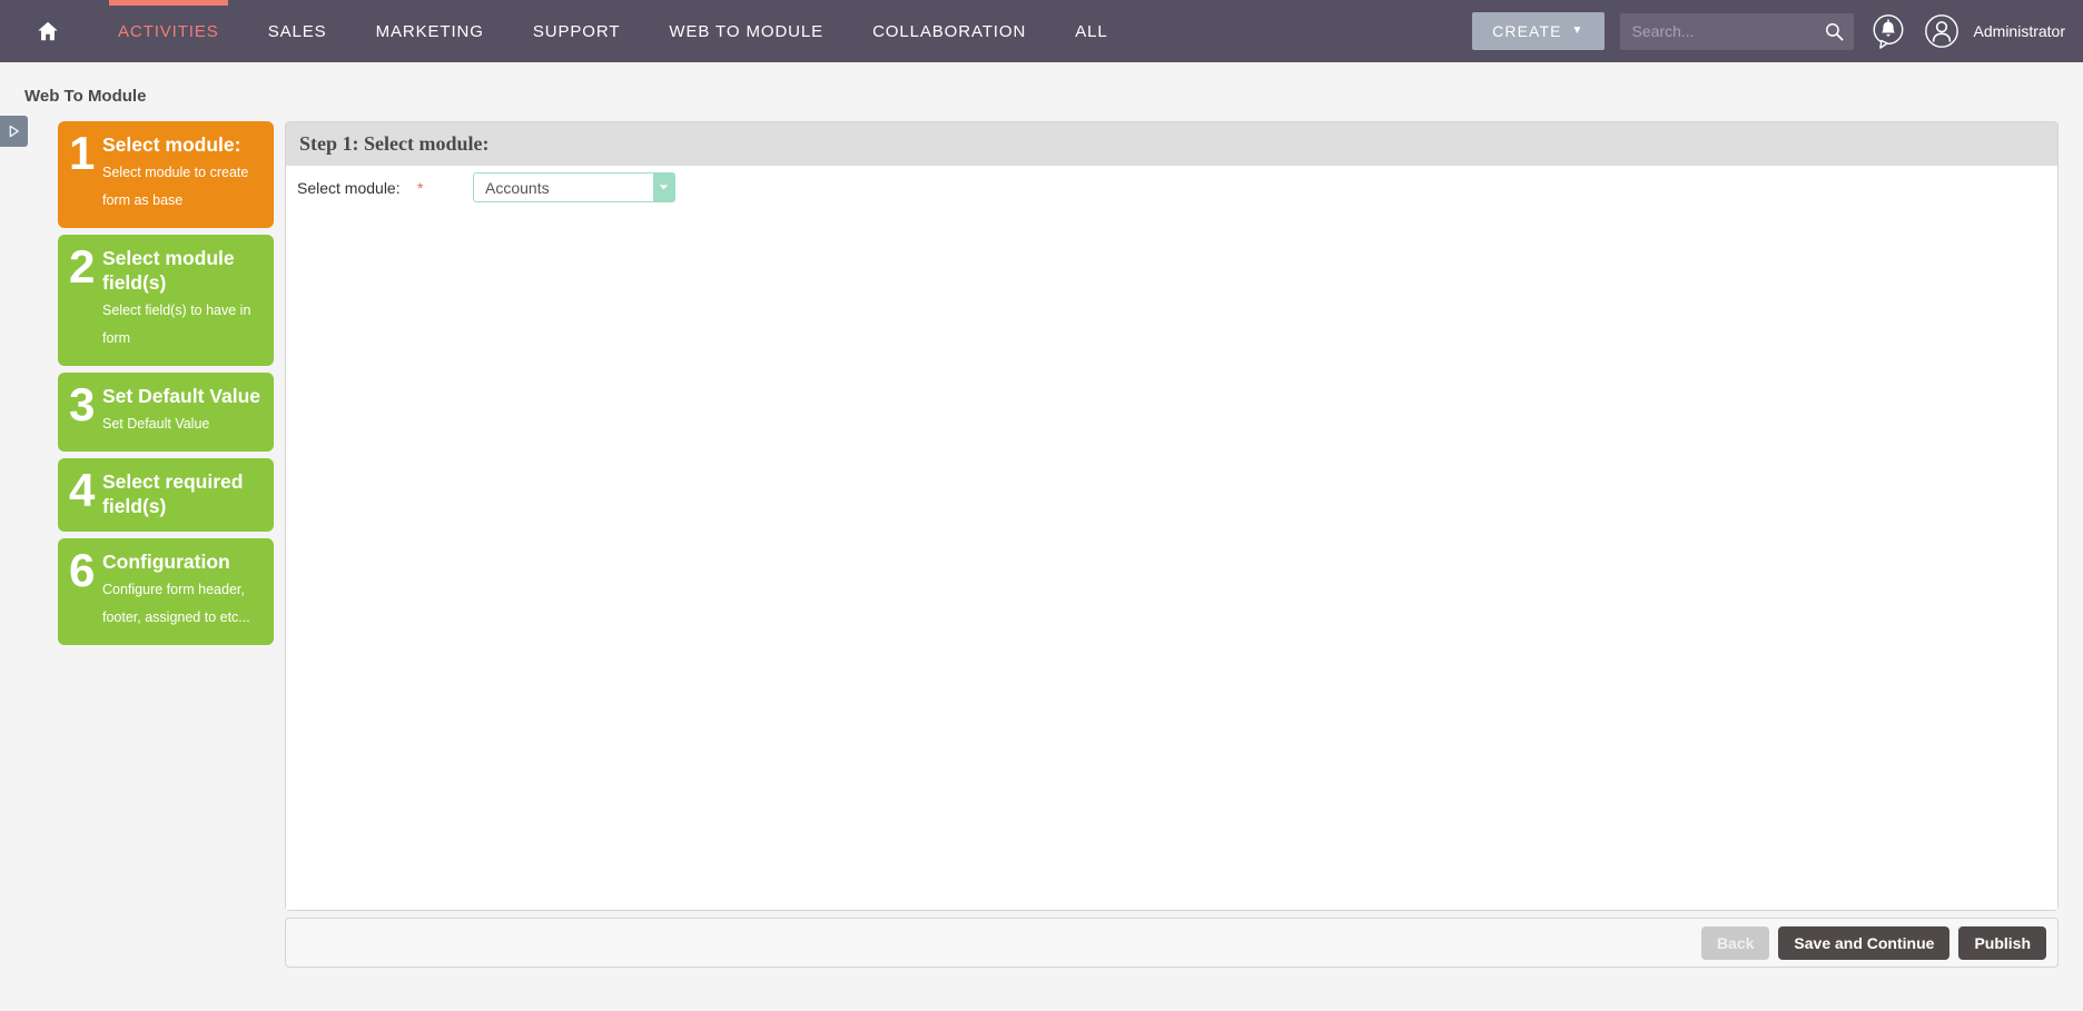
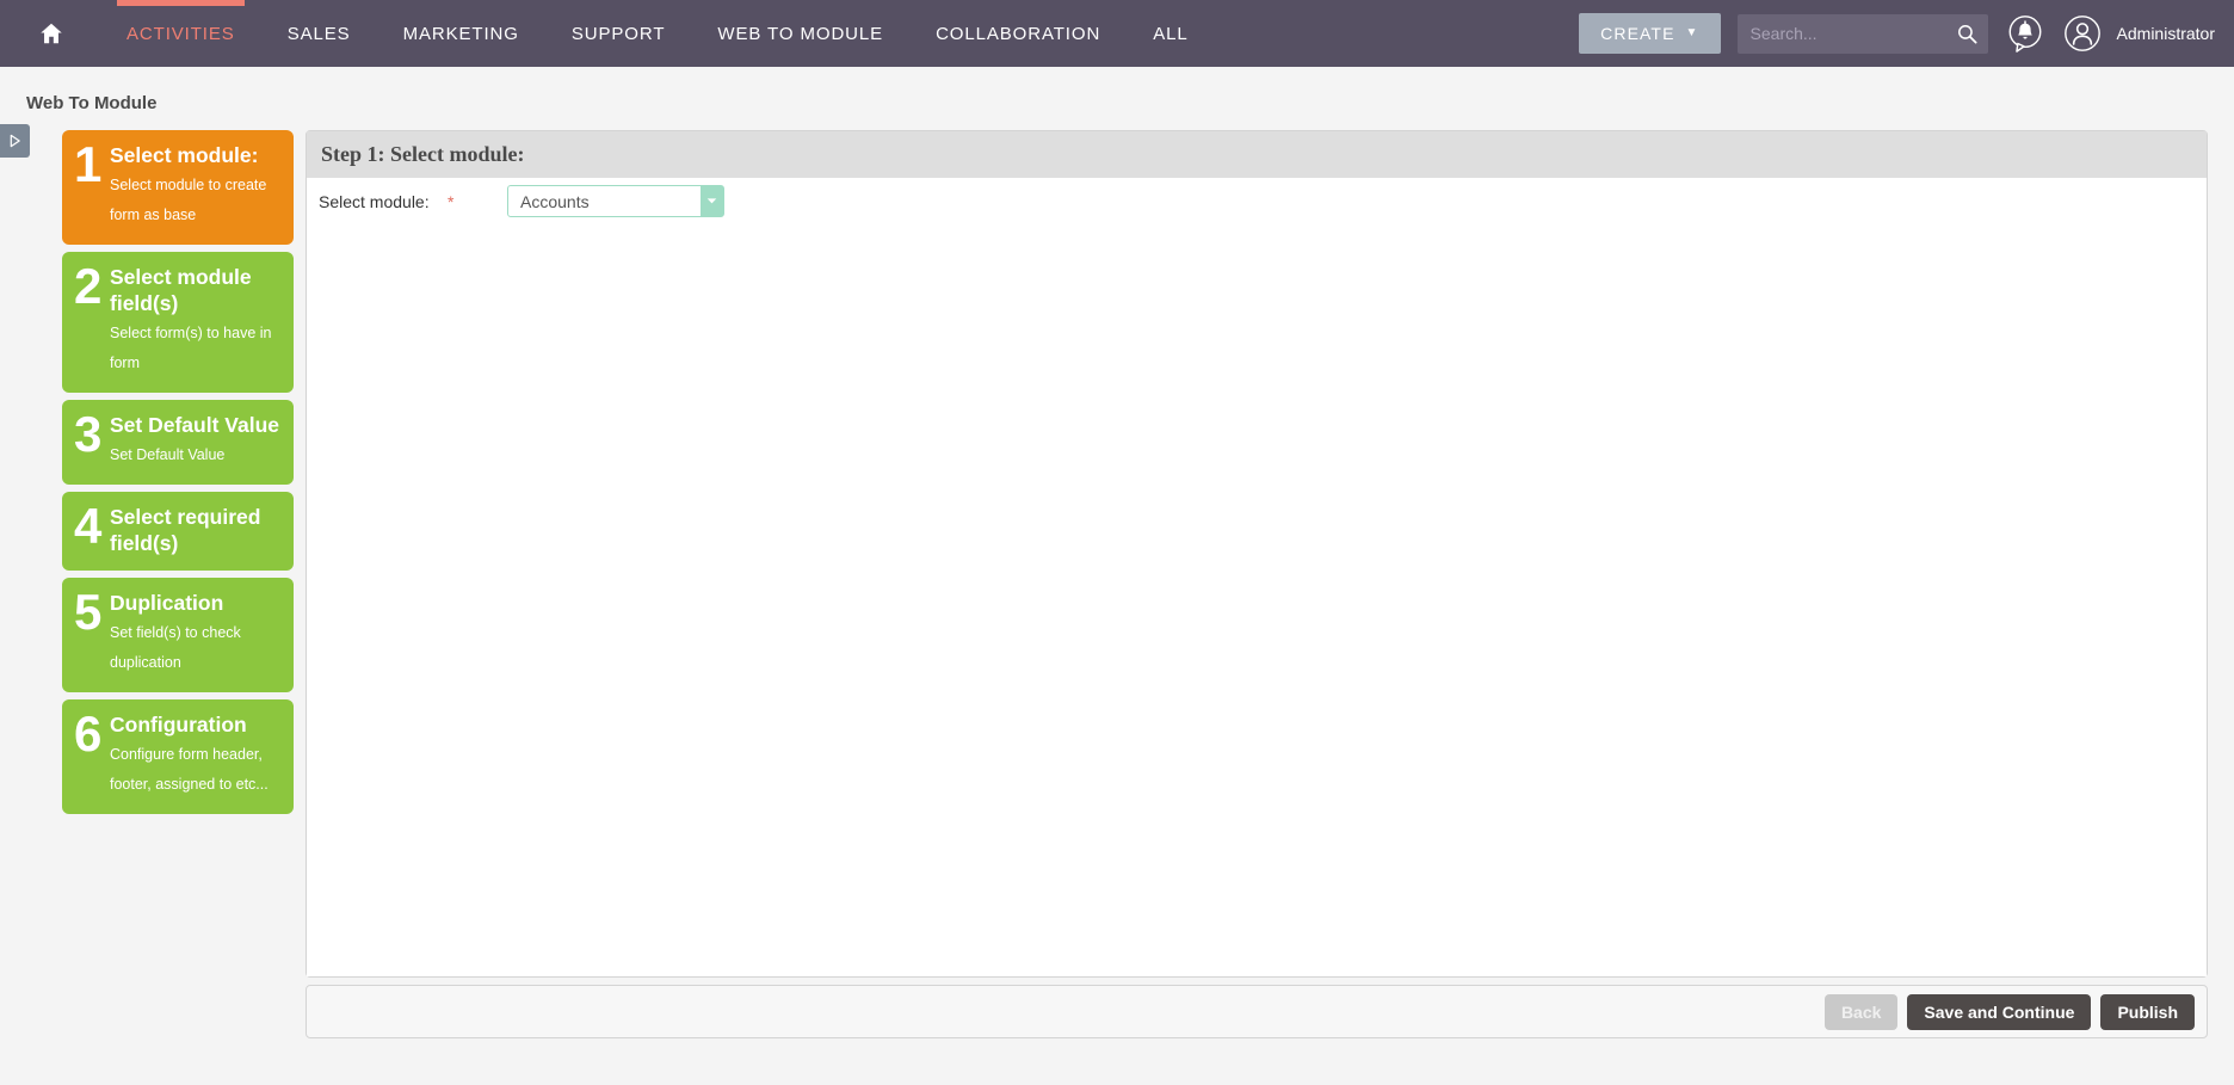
  ACTIVITIES
  SALES
  MARKETING
  SUPPORT
  WEB TO MODULE
  COLLABORATION
  ALL
  CREATE
  ▼
  Search...
  Administrator
  Web To Module
  1
  Select module:
  Select module to create form as base
  2
  Select module field(s)
- Select field(s) to have in form
+ Select form(s) to have in form
  3
  Set Default Value
  Set Default Value
  4
  Select required field(s)
+ 5
+ Duplication
+ Set field(s) to check duplication
  6
  Configuration
  Configure form header, footer, assigned to etc...
  Step 1: Select module:
  Select module:
  *
  Accounts
  Back
  Save and Continue
  Publish
